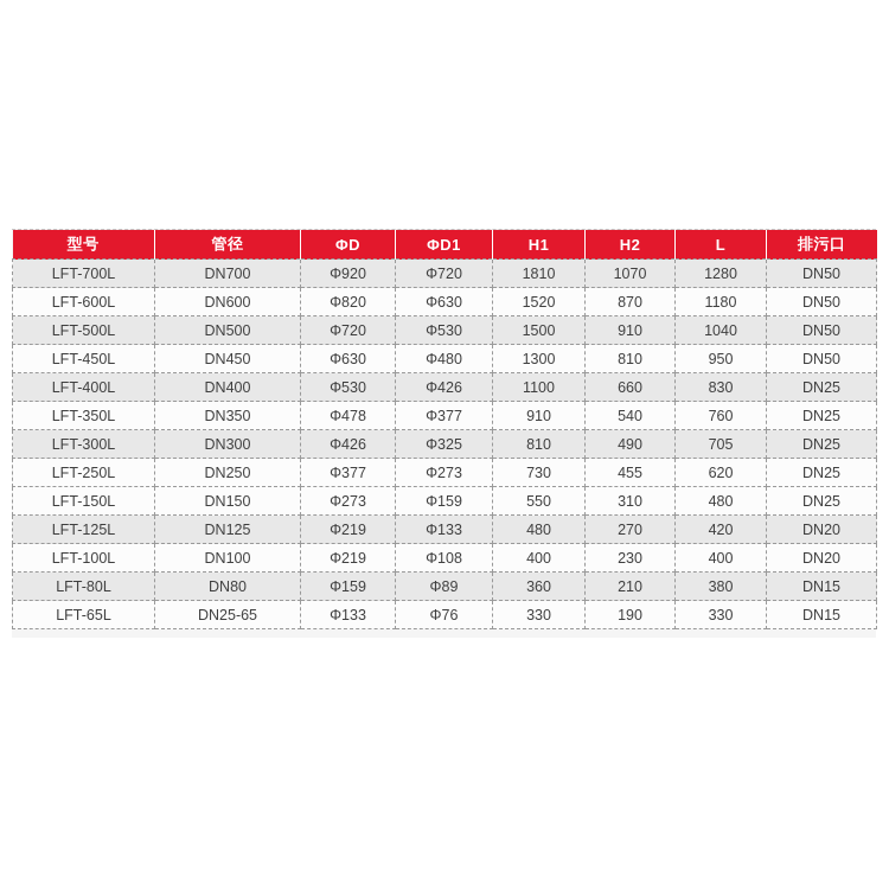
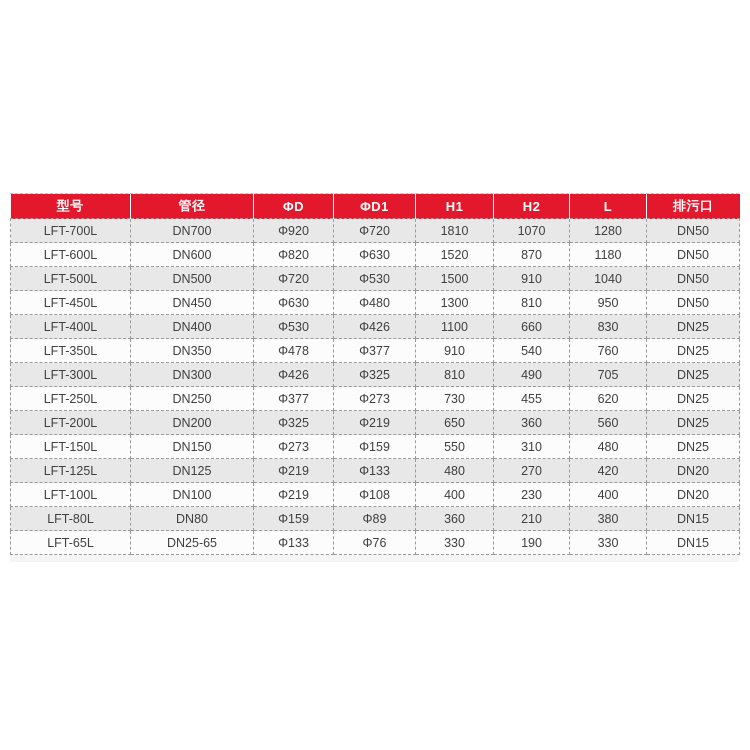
  型号	管径	ΦD	ΦD1	H1	H2	L	排污口
  LFT-700L	DN700	Φ920	Φ720	1810	1070	1280	DN50
  LFT-600L	DN600	Φ820	Φ630	1520	870	1180	DN50
  LFT-500L	DN500	Φ720	Φ530	1500	910	1040	DN50
  LFT-450L	DN450	Φ630	Φ480	1300	810	950	DN50
  LFT-400L	DN400	Φ530	Φ426	1100	660	830	DN25
  LFT-350L	DN350	Φ478	Φ377	910	540	760	DN25
  LFT-300L	DN300	Φ426	Φ325	810	490	705	DN25
  LFT-250L	DN250	Φ377	Φ273	730	455	620	DN25
+ LFT-200L	DN200	Φ325	Φ219	650	360	560	DN25
  LFT-150L	DN150	Φ273	Φ159	550	310	480	DN25
  LFT-125L	DN125	Φ219	Φ133	480	270	420	DN20
  LFT-100L	DN100	Φ219	Φ108	400	230	400	DN20
  LFT-80L	DN80	Φ159	Φ89	360	210	380	DN15
  LFT-65L	DN25-65	Φ133	Φ76	330	190	330	DN15
